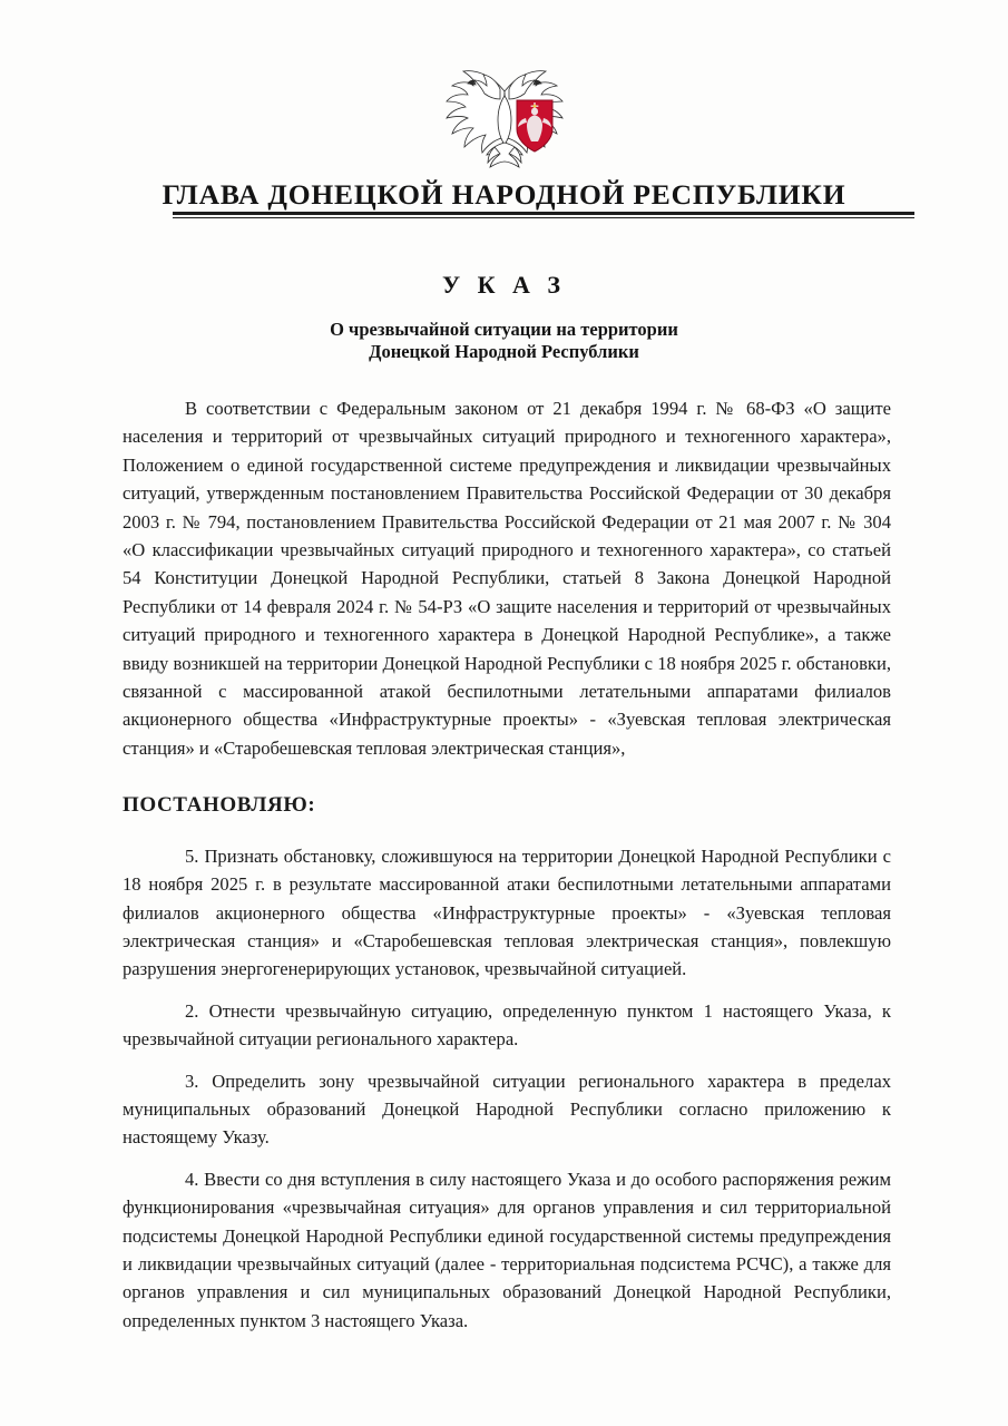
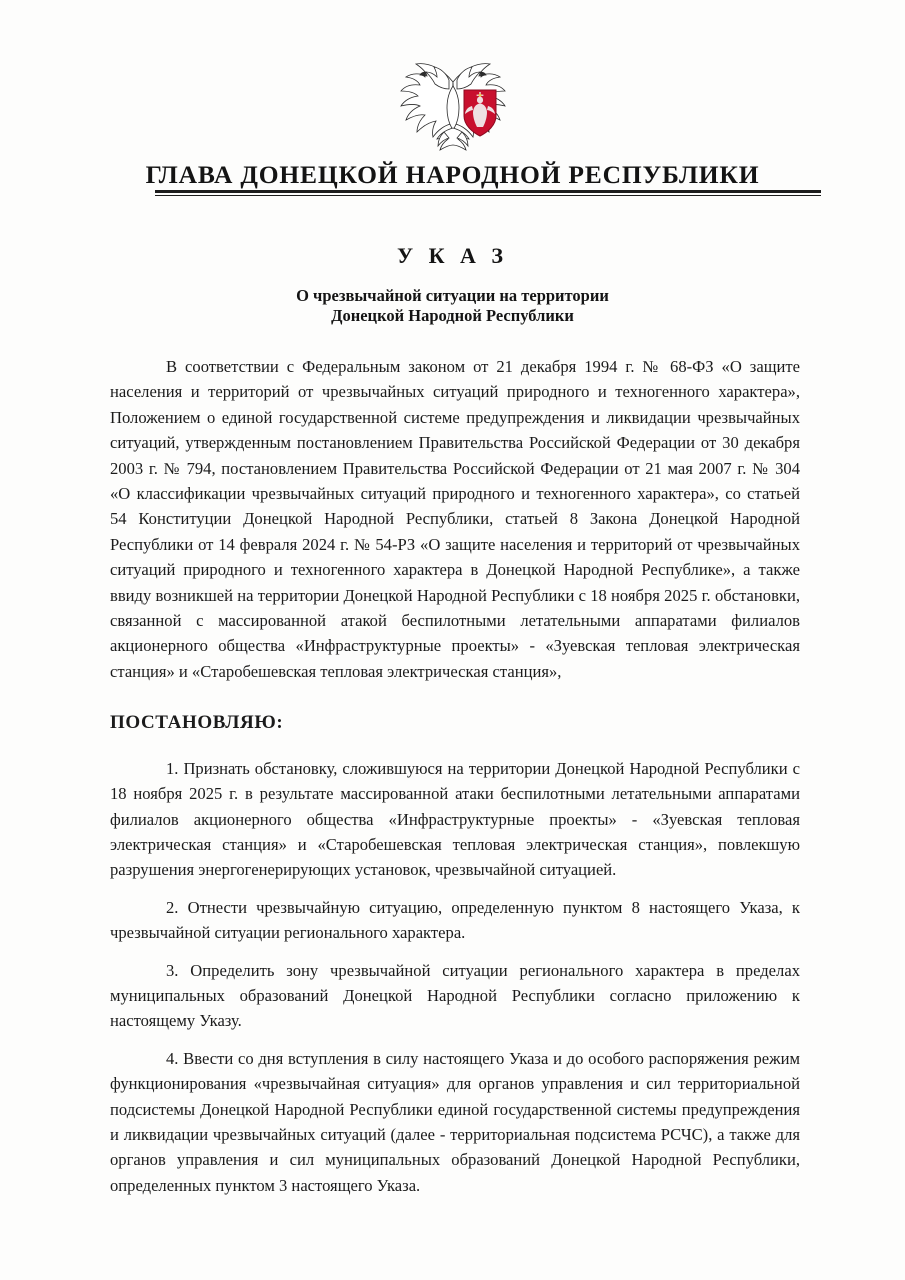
  ГЛАВА ДОНЕЦКОЙ НАРОДНОЙ РЕСПУБЛИКИ
  У К А З
  О чрезвычайной ситуации на территории
  Донецкой Народной Республики
  В соответствии с Федеральным законом от 21 декабря 1994 г. № 68-ФЗ «О защите населения и территорий от чрезвычайных ситуаций природного и техногенного характера», Положением о единой государственной системе предупреждения и ликвидации чрезвычайных ситуаций, утвержденным постановлением Правительства Российской Федерации от 30 декабря 2003 г. № 794, постановлением Правительства Российской Федерации от 21 мая 2007 г. № 304 «О классификации чрезвычайных ситуаций природного и техногенного характера», со статьей 54 Конституции Донецкой Народной Республики, статьей 8 Закона Донецкой Народной Республики от 14 февраля 2024 г. № 54-РЗ «О защите населения и территорий от чрезвычайных ситуаций природного и техногенного характера в Донецкой Народной Республике», а также ввиду возникшей на территории Донецкой Народной Республики с 18 ноября 2025 г. обстановки, связанной с массированной атакой беспилотными летательными аппаратами филиалов акционерного общества «Инфраструктурные проекты» - «Зуевская тепловая электрическая станция» и «Старобешевская тепловая электрическая станция»,
  ПОСТАНОВЛЯЮ:
- 5. Признать обстановку, сложившуюся на территории Донецкой Народной Республики с 18 ноября 2025 г. в результате массированной атаки беспилотными летательными аппаратами филиалов акционерного общества «Инфраструктурные проекты» - «Зуевская тепловая электрическая станция» и «Старобешевская тепловая электрическая станция», повлекшую разрушения энергогенерирующих установок, чрезвычайной ситуацией.
+ 1. Признать обстановку, сложившуюся на территории Донецкой Народной Республики с 18 ноября 2025 г. в результате массированной атаки беспилотными летательными аппаратами филиалов акционерного общества «Инфраструктурные проекты» - «Зуевская тепловая электрическая станция» и «Старобешевская тепловая электрическая станция», повлекшую разрушения энергогенерирующих установок, чрезвычайной ситуацией.
- 2. Отнести чрезвычайную ситуацию, определенную пунктом 1 настоящего Указа, к чрезвычайной ситуации регионального характера.
+ 2. Отнести чрезвычайную ситуацию, определенную пунктом 8 настоящего Указа, к чрезвычайной ситуации регионального характера.
  3. Определить зону чрезвычайной ситуации регионального характера в пределах муниципальных образований Донецкой Народной Республики согласно приложению к настоящему Указу.
  4. Ввести со дня вступления в силу настоящего Указа и до особого распоряжения режим функционирования «чрезвычайная ситуация» для органов управления и сил территориальной подсистемы Донецкой Народной Республики единой государственной системы предупреждения и ликвидации чрезвычайных ситуаций (далее - территориальная подсистема РСЧС), а также для органов управления и сил муниципальных образований Донецкой Народной Республики, определенных пунктом 3 настоящего Указа.
